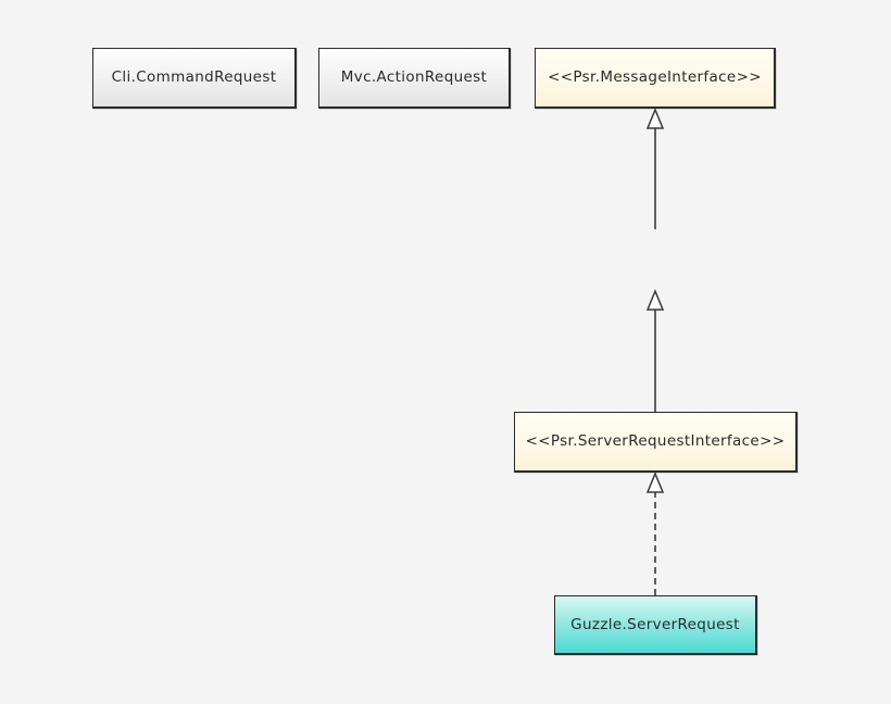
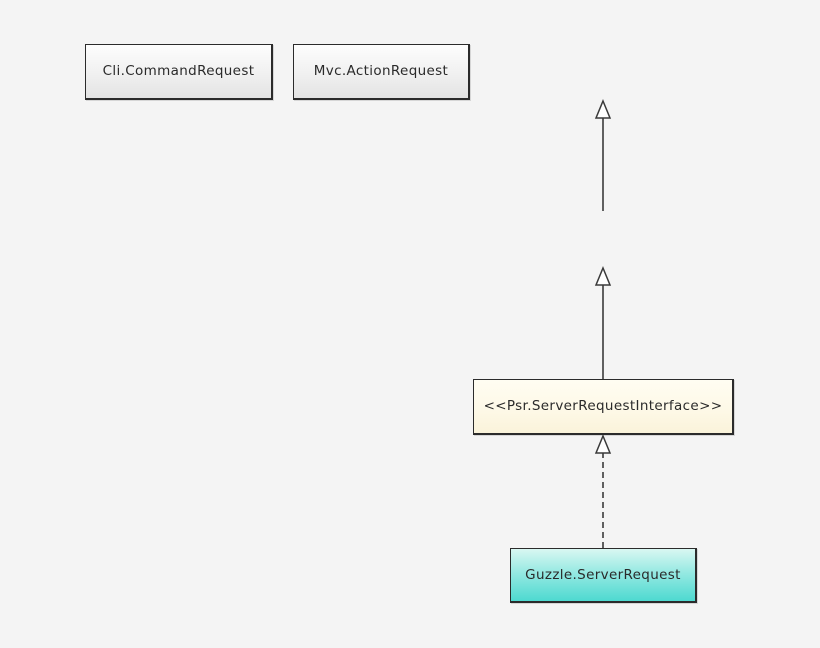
  Cli.CommandRequest
  Mvc.ActionRequest
- <<Psr.MessageInterface>>
  <<Psr.ServerRequestInterface>>
  Guzzle.ServerRequest
